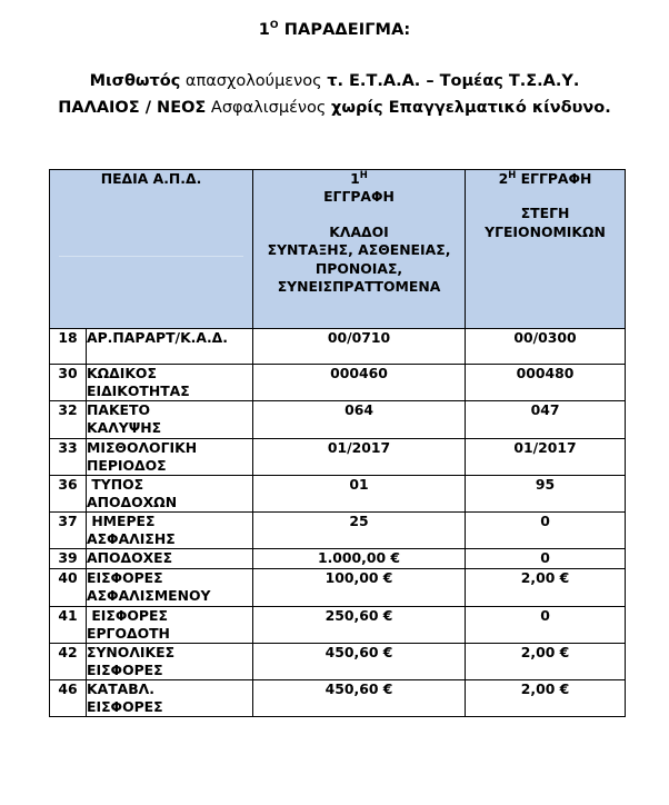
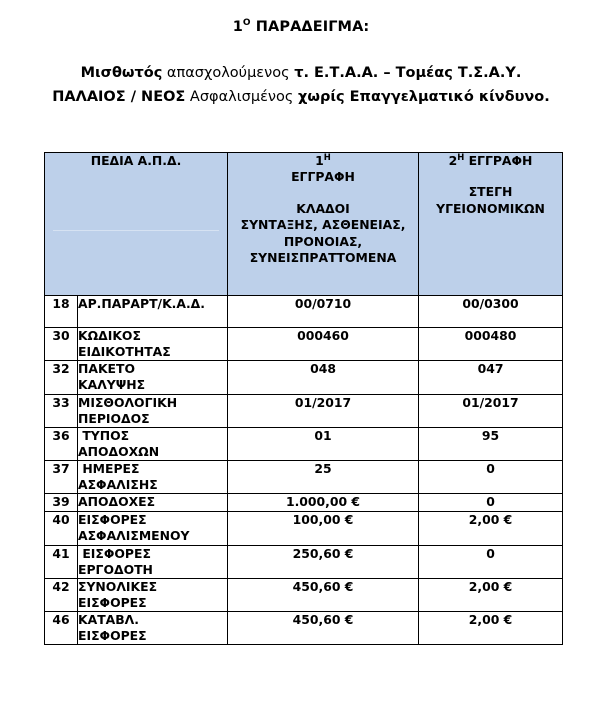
  1Ο ΠΑΡΑΔΕΙΓΜΑ:
  Μισθωτός απασχολούμενος τ. Ε.Τ.Α.Α. – Τομέας Τ.Σ.Α.Υ.
  ΠΑΛΑΙΟΣ / ΝΕΟΣ Ασφαλισμένος χωρίς Επαγγελματικό κίνδυνο.
  ΠΕΔΙΑ Α.Π.Δ.	1Η ΕΓΓΡΑΦΗ ΚΛΑΔΟΙ ΣΥΝΤΑΞΗΣ, ΑΣΘΕΝΕΙΑΣ, ΠΡΟΝΟΙΑΣ, ΣΥΝΕΙΣΠΡΑΤΤΟΜΕΝΑ	2Η ΕΓΓΡΑΦΗ ΣΤΕΓΗ ΥΓΕΙΟΝΟΜΙΚΩΝ
  18	ΑΡ.ΠΑΡΑΡΤ/Κ.Α.Δ.	00/0710	00/0300
  30	ΚΩΔΙΚΟΣΕΙΔΙΚΟΤΗΤΑΣ	000460	000480
- 32	ΠΑΚΕΤΟΚΑΛΥΨΗΣ	064	047
+ 32	ΠΑΚΕΤΟΚΑΛΥΨΗΣ	048	047
  33	ΜΙΣΘΟΛΟΓΙΚΗΠΕΡΙΟΔΟΣ	01/2017	01/2017
  36	ΤΥΠΟΣΑΠΟΔΟΧΩΝ	01	95
  37	ΗΜΕΡΕΣΑΣΦΑΛΙΣΗΣ	25	0
  39	ΑΠΟΔΟΧΕΣ	1.000,00 €	0
  40	ΕΙΣΦΟΡΕΣΑΣΦΑΛΙΣΜΕΝΟΥ	100,00 €	2,00 €
  41	ΕΙΣΦΟΡΕΣΕΡΓΟΔΟΤΗ	250,60 €	0
  42	ΣΥΝΟΛΙΚΕΣΕΙΣΦΟΡΕΣ	450,60 €	2,00 €
  46	ΚΑΤΑΒΛ.ΕΙΣΦΟΡΕΣ	450,60 €	2,00 €
